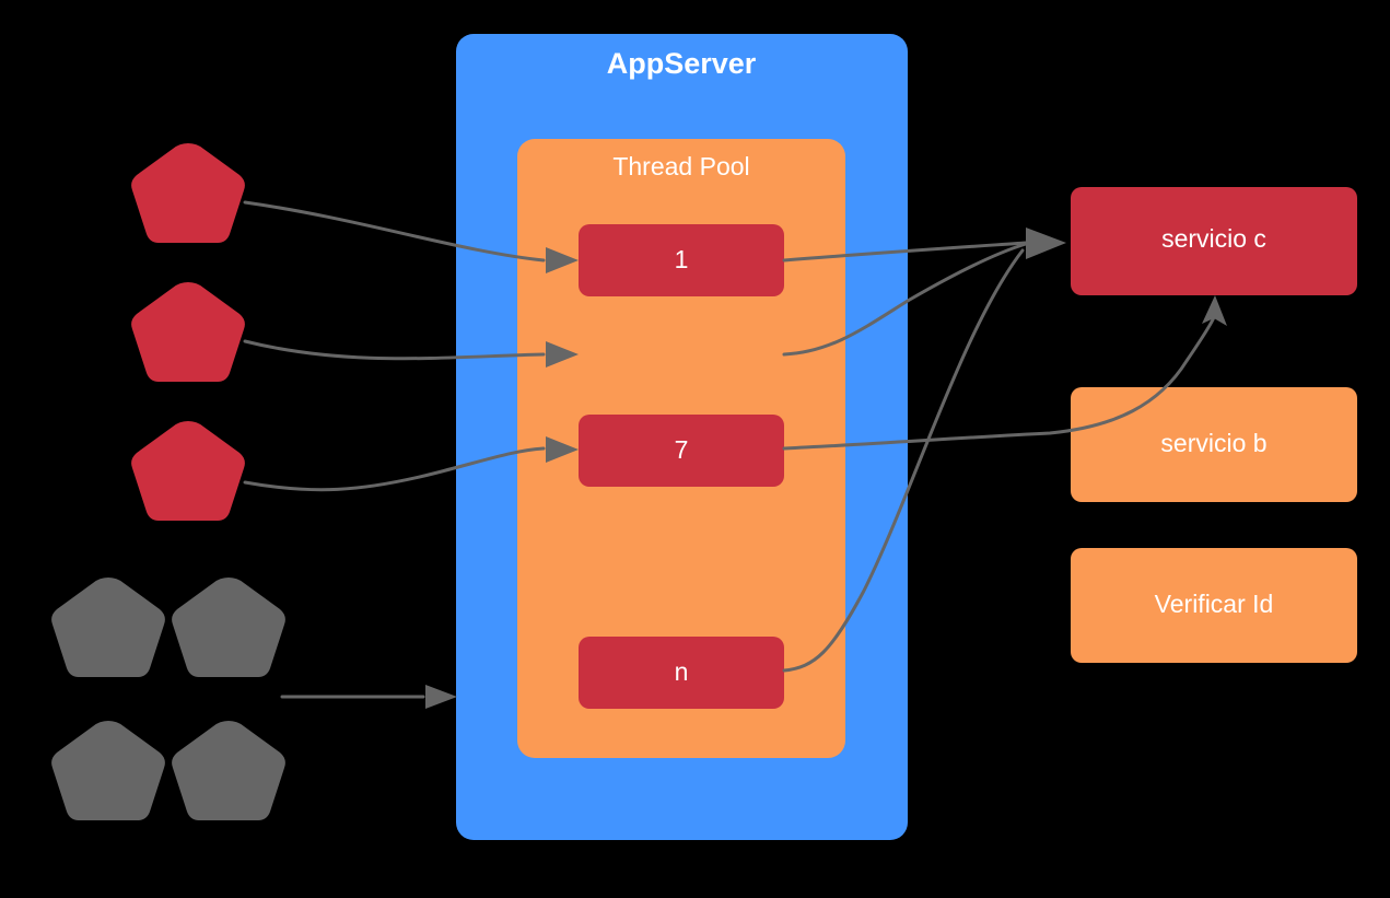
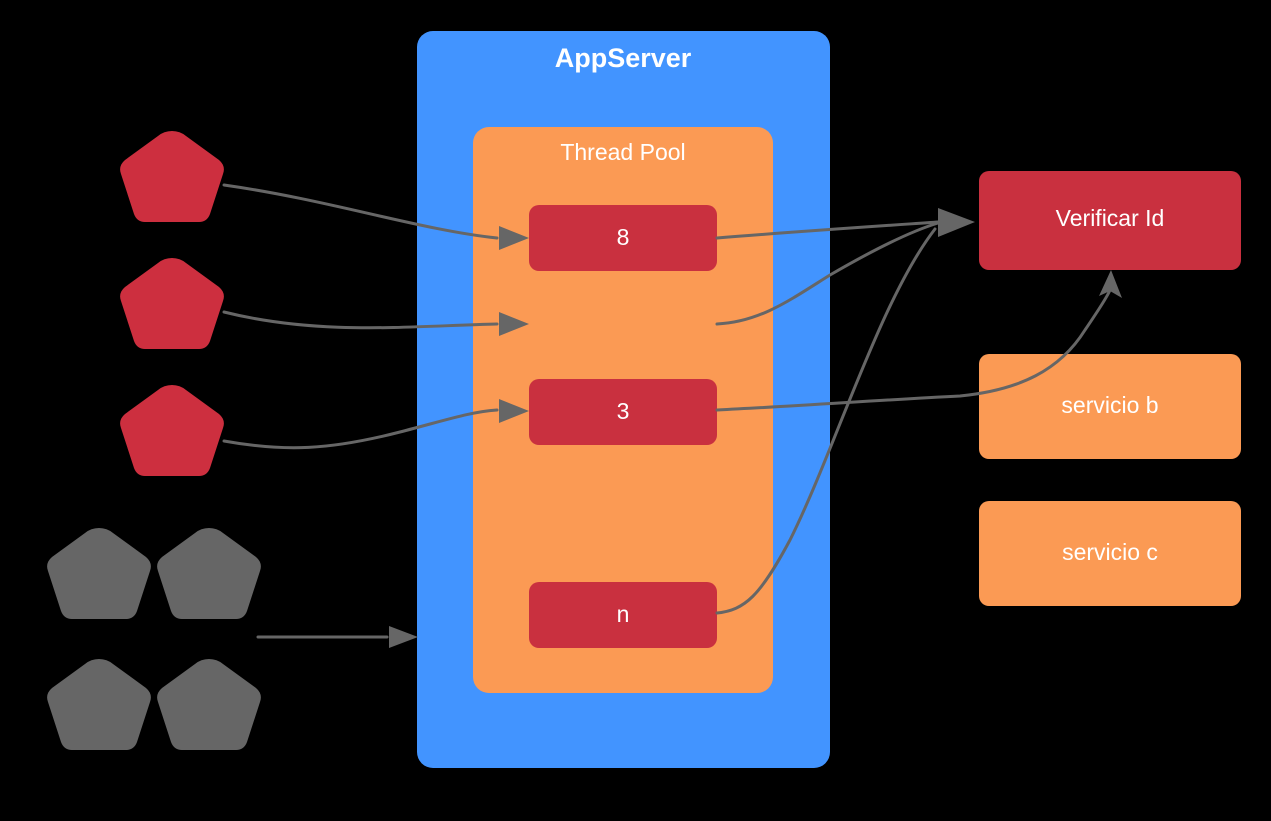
  AppServer
  Thread Pool
- 1
+ 8
- 7
+ 3
  n
- servicio c
+ Verificar Id
  servicio b
- Verificar Id
+ servicio c
